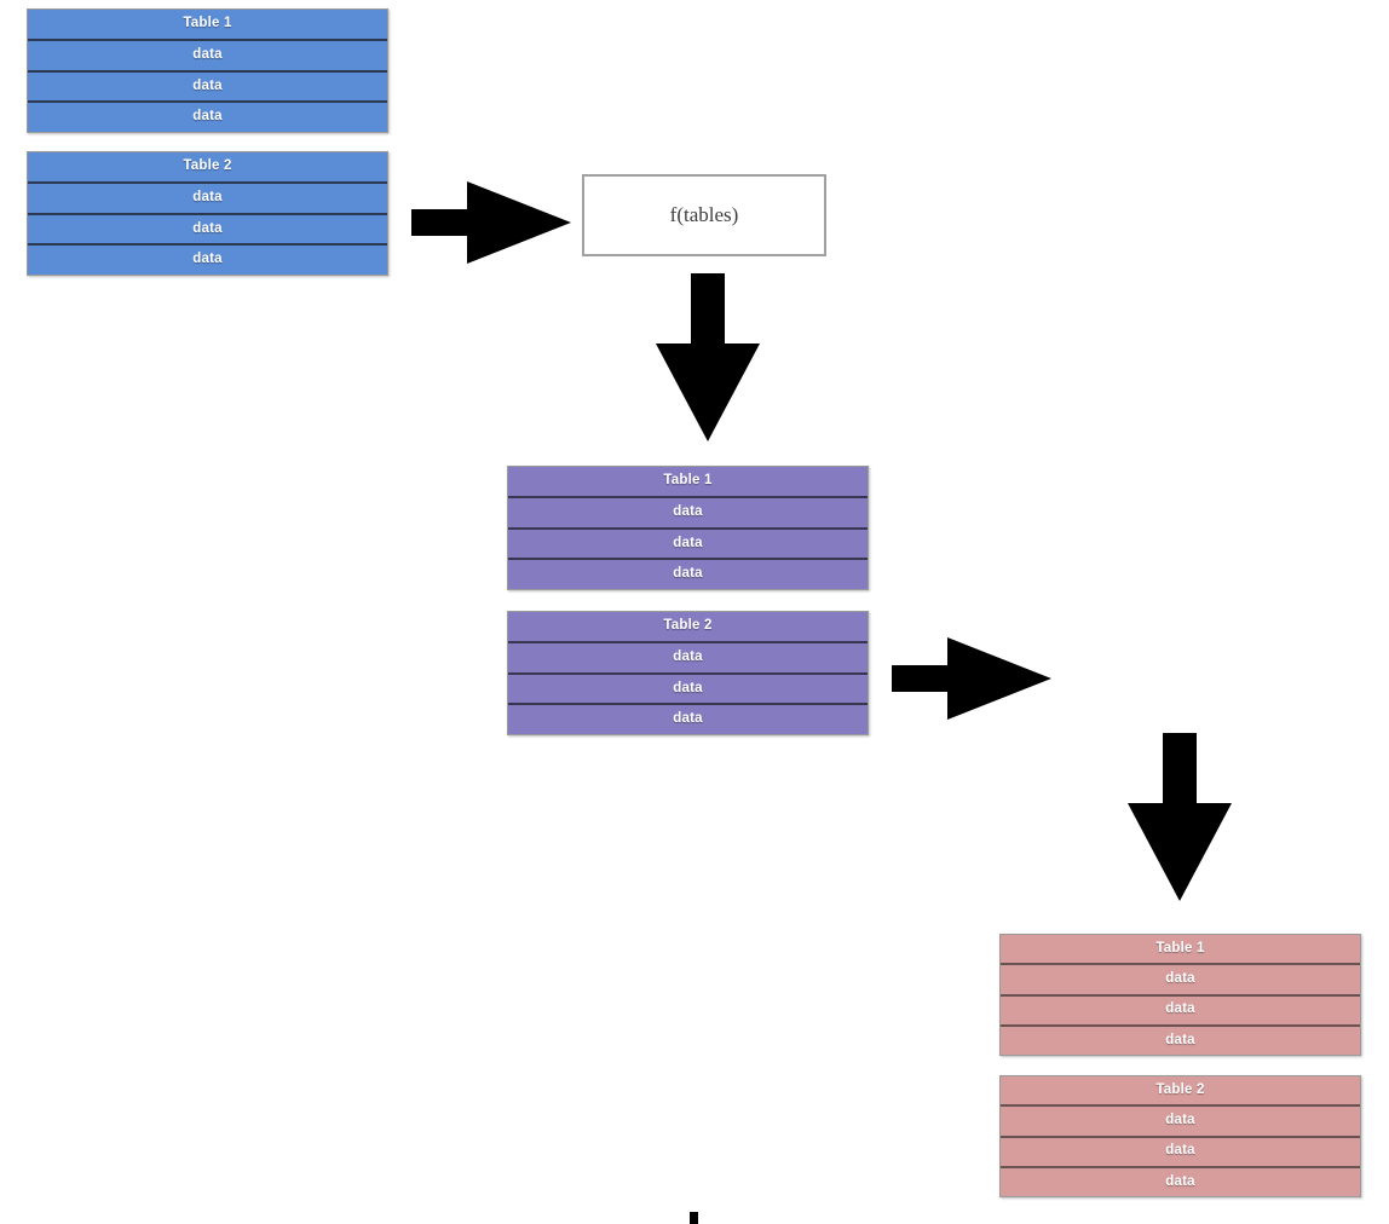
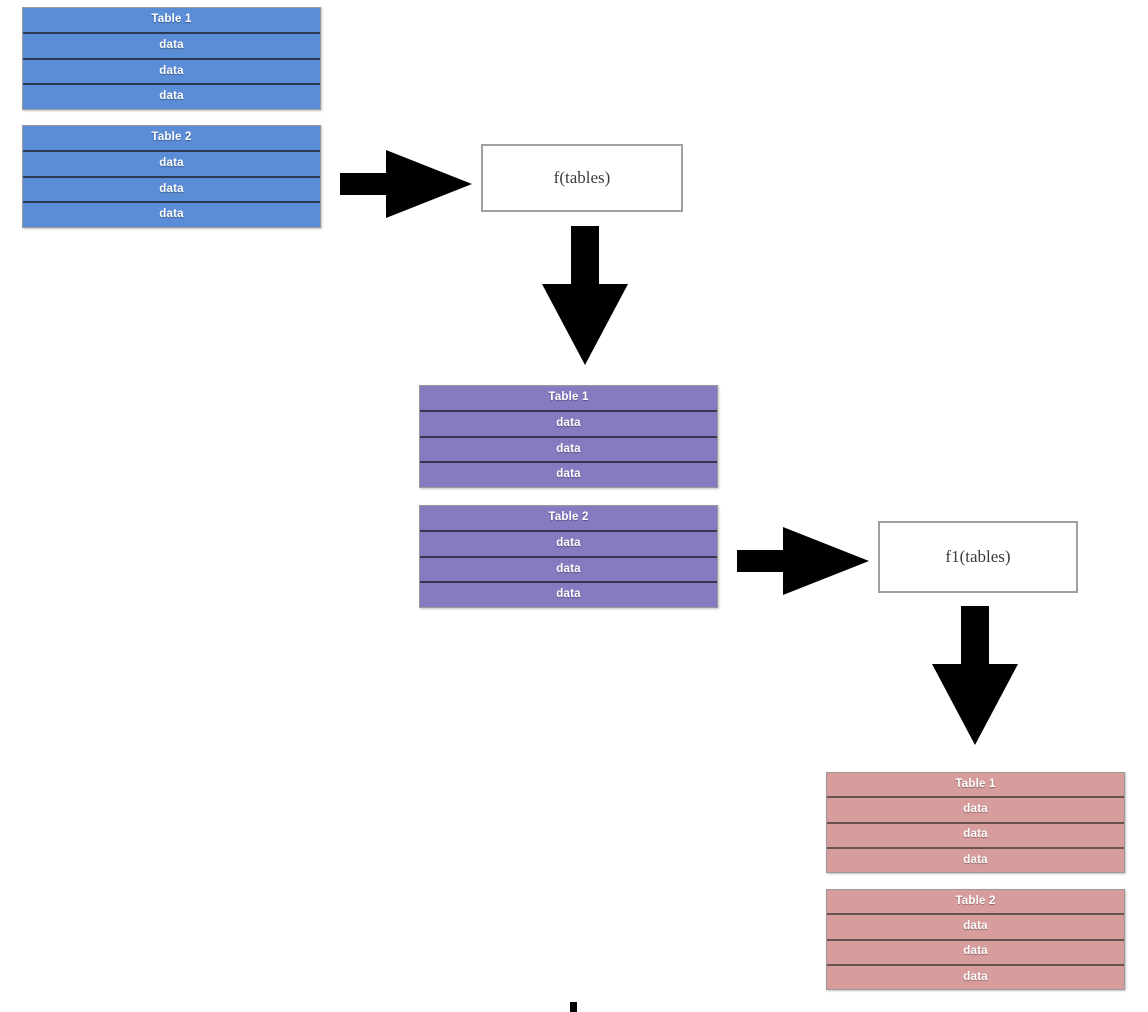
  Table 1
  data
  data
  data
  Table 2
  data
  data
  data
  f(tables)
  Table 1
  data
  data
  data
  Table 2
  data
  data
  data
+ f1(tables)
  Table 1
  data
  data
  data
  Table 2
  data
  data
  data
